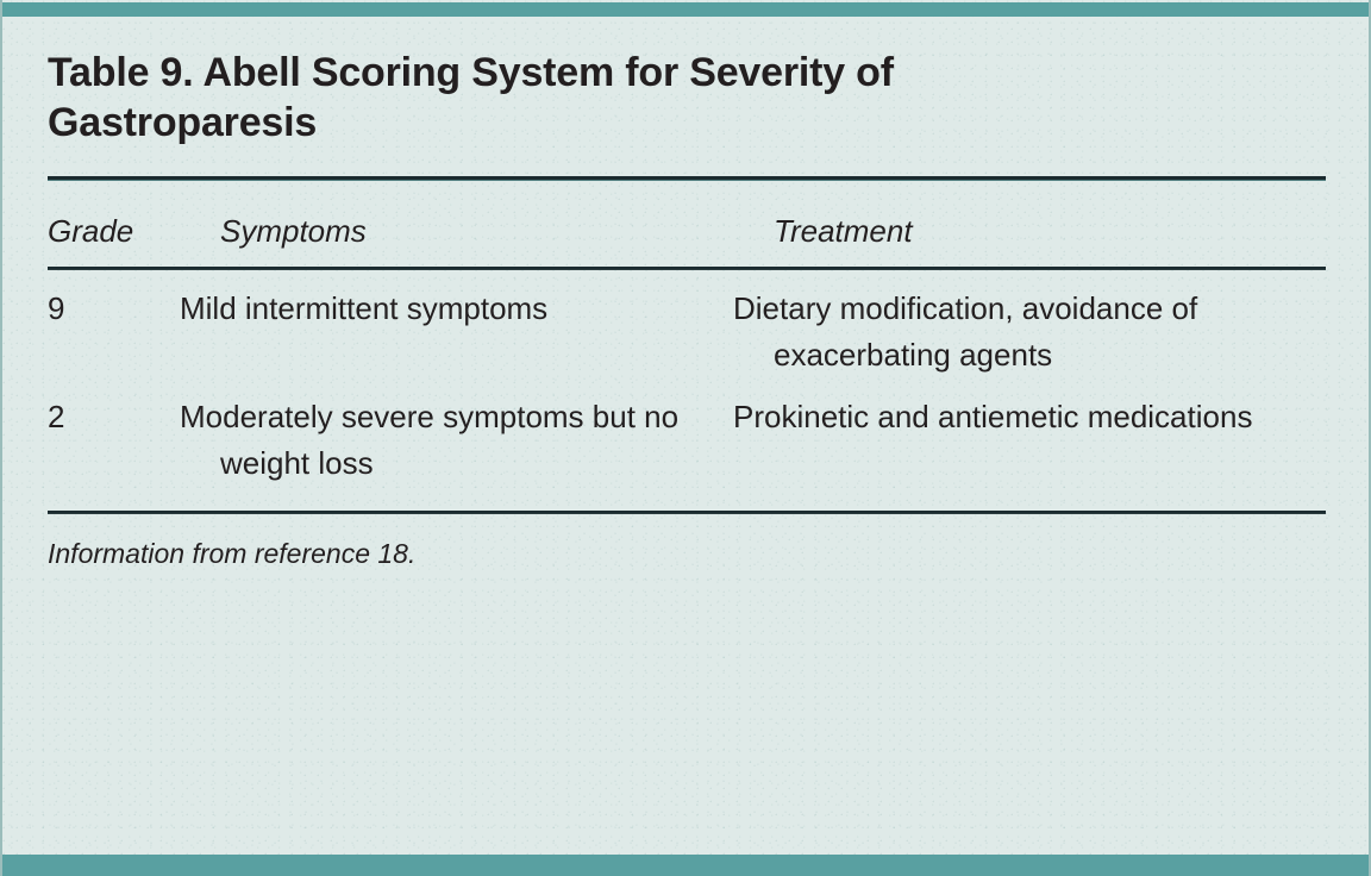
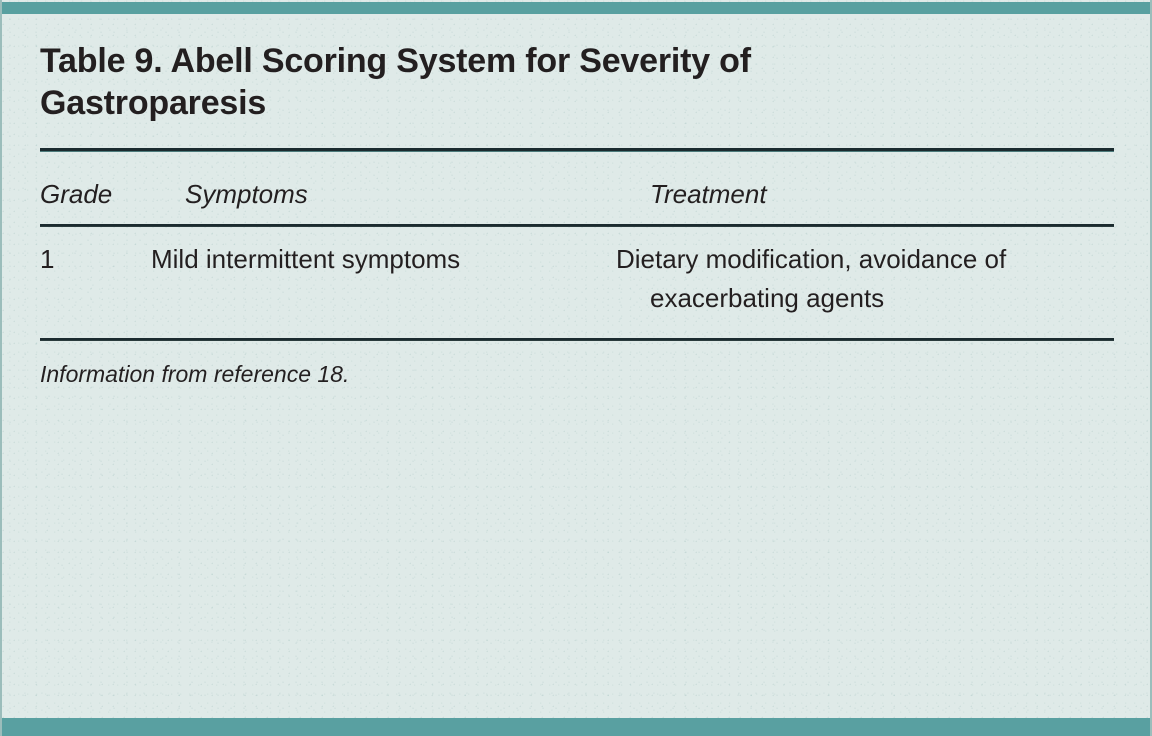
  Table 9. Abell Scoring System for Severity of Gastroparesis
  Grade	Symptoms	Treatment
- 9	Mild intermittent symptoms	Dietary modification, avoidance of exacerbating agents
+ 1	Mild intermittent symptoms	Dietary modification, avoidance of exacerbating agents
- 2	Moderately severe symptoms but no weight loss	Prokinetic and antiemetic medications
  Information from reference 18.
